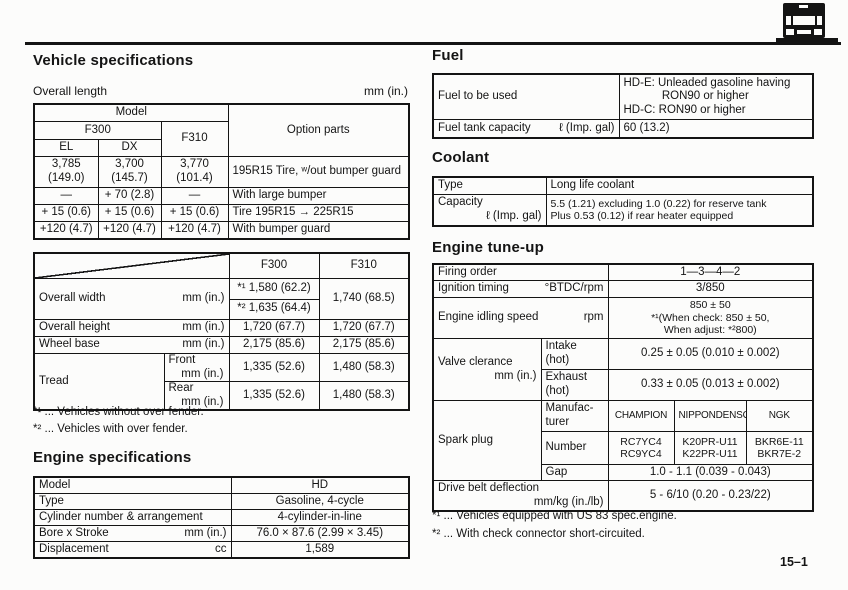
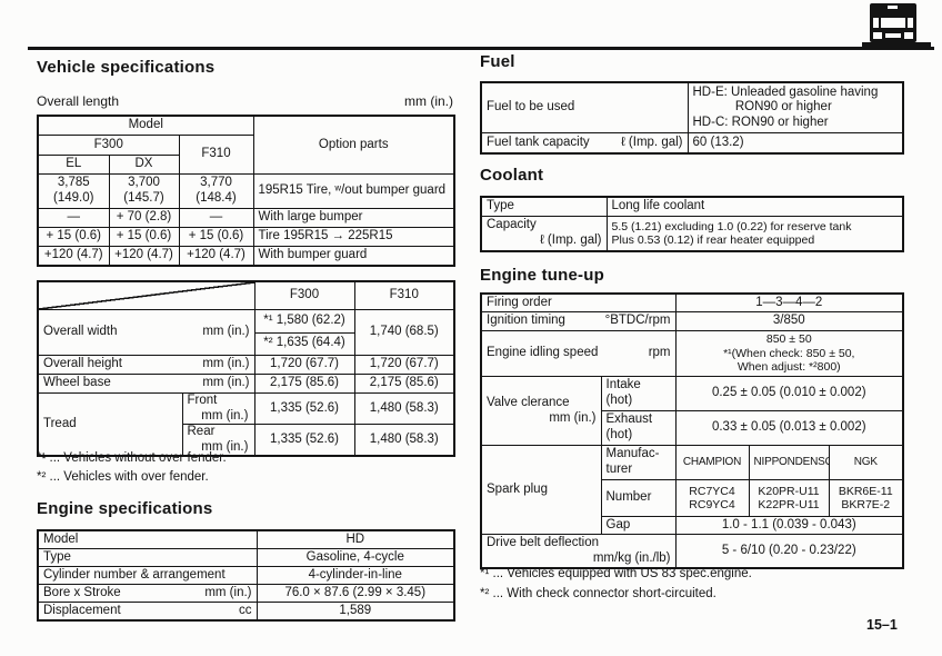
  Vehicle specifications
  Overall length
  mm (in.)
  Model	Option parts
  F300	F310
  EL	DX
- 3,785 (149.0)	3,700 (145.7)	3,770 (101.4)	195R15 Tire, ʷ/out bumper guard
+ 3,785 (149.0)	3,700 (145.7)	3,770 (148.4)	195R15 Tire, ʷ/out bumper guard
  —	+ 70 (2.8)	—	With large bumper
  + 15 (0.6)	+ 15 (0.6)	+ 15 (0.6)	Tire 195R15 → 225R15
  +120 (4.7)	+120 (4.7)	+120 (4.7)	With bumper guard
  	F300	F310
  Overall width mm (in.)	*¹ 1,580 (62.2) *² 1,635 (64.4)	1,740 (68.5)
  Overall height mm (in.)	1,720 (67.7)	1,720 (67.7)
  Wheel base mm (in.)	2,175 (85.6)	2,175 (85.6)
  Tread	Front mm (in.)	1,335 (52.6)	1,480 (58.3)
  Rear mm (in.)	1,335 (52.6)	1,480 (58.3)
  *¹ ... Vehicles without over fender.
  *² ... Vehicles with over fender.
  Engine specifications
  Model	HD
  Type	Gasoline, 4-cycle
  Cylinder number & arrangement	4-cylinder-in-line
  Bore x Stroke mm (in.)	76.0 × 87.6 (2.99 × 3.45)
  Displacement cc	1,589
  Fuel
  Fuel to be used	HD-E: Unleaded gasoline having RON90 or higher HD-C: RON90 or higher
  Fuel tank capacity ℓ (Imp. gal)	60 (13.2)
  Coolant
  Type	Long life coolant
  Capacity ℓ (Imp. gal)	5.5 (1.21) excluding 1.0 (0.22) for reserve tank Plus 0.53 (0.12) if rear heater equipped
  Engine tune-up
  Firing order	1—3—4—2
  Ignition timing °BTDC/rpm	3/850
  Engine idling speed rpm	850 ± 50 *¹(When check: 850 ± 50, When adjust: *²800)
  Valve clerance mm (in.)	Intake (hot)	0.25 ± 0.05 (0.010 ± 0.002)
  Exhaust (hot)	0.33 ± 0.05 (0.013 ± 0.002)
  Spark plug	Manufac- turer	CHAMPION	NIPPONDENS	NGK
  Number	RC7YC4 RC9YC4	K20PR-U11 K22PR-U11	BKR6E-11 BKR7E-2
  Gap	1.0 - 1.1 (0.039 - 0.043)
  Drive belt deflection mm/kg (in./lb)	5 - 6/10 (0.20 - 0.23/22)
  *¹ ... Vehicles equipped with US 83 spec.engine.
  *² ... With check connector short-circuited.
  15–1
